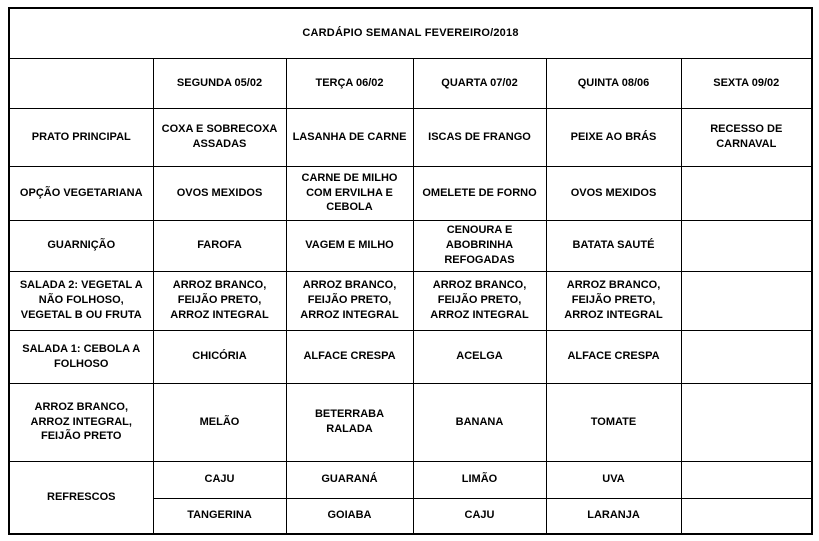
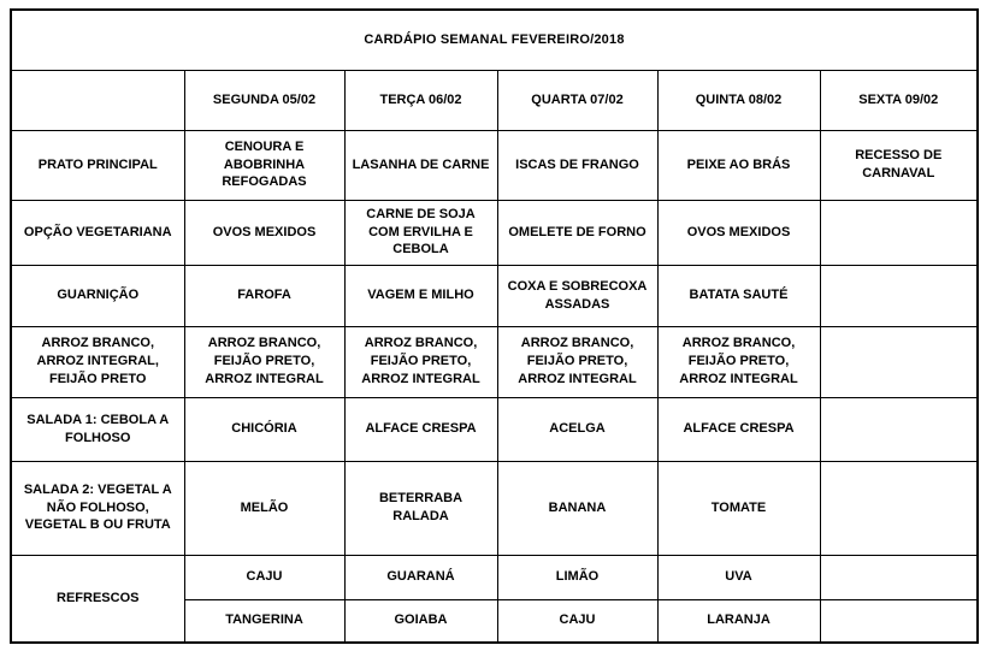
  CARDÁPIO SEMANAL FEVEREIRO/2018
- 	SEGUNDA 05/02	TERÇA 06/02	QUARTA 07/02	QUINTA 08/06	SEXTA 09/02
+ 	SEGUNDA 05/02	TERÇA 06/02	QUARTA 07/02	QUINTA 08/02	SEXTA 09/02
- PRATO PRINCIPAL	COXA E SOBRECOXA ASSADAS	LASANHA DE CARNE	ISCAS DE FRANGO	PEIXE AO BRÁS	RECESSO DE CARNAVAL
+ PRATO PRINCIPAL	CENOURA E ABOBRINHA REFOGADAS	LASANHA DE CARNE	ISCAS DE FRANGO	PEIXE AO BRÁS	RECESSO DE CARNAVAL
- OPÇÃO VEGETARIANA	OVOS MEXIDOS	CARNE DE MILHO COM ERVILHA E CEBOLA	OMELETE DE FORNO	OVOS MEXIDOS
+ OPÇÃO VEGETARIANA	OVOS MEXIDOS	CARNE DE SOJA COM ERVILHA E CEBOLA	OMELETE DE FORNO	OVOS MEXIDOS
- GUARNIÇÃO	FAROFA	VAGEM E MILHO	CENOURA E ABOBRINHA REFOGADAS	BATATA SAUTÉ
+ GUARNIÇÃO	FAROFA	VAGEM E MILHO	COXA E SOBRECOXA ASSADAS	BATATA SAUTÉ
- SALADA 2: VEGETAL A NÃO FOLHOSO, VEGETAL B OU FRUTA	ARROZ BRANCO, FEIJÃO PRETO, ARROZ INTEGRAL	ARROZ BRANCO, FEIJÃO PRETO, ARROZ INTEGRAL	ARROZ BRANCO, FEIJÃO PRETO, ARROZ INTEGRAL	ARROZ BRANCO, FEIJÃO PRETO, ARROZ INTEGRAL
+ ARROZ BRANCO, ARROZ INTEGRAL, FEIJÃO PRETO	ARROZ BRANCO, FEIJÃO PRETO, ARROZ INTEGRAL	ARROZ BRANCO, FEIJÃO PRETO, ARROZ INTEGRAL	ARROZ BRANCO, FEIJÃO PRETO, ARROZ INTEGRAL	ARROZ BRANCO, FEIJÃO PRETO, ARROZ INTEGRAL
  SALADA 1: CEBOLA A FOLHOSO	CHICÓRIA	ALFACE CRESPA	ACELGA	ALFACE CRESPA
- ARROZ BRANCO, ARROZ INTEGRAL, FEIJÃO PRETO	MELÃO	BETERRABA RALADA	BANANA	TOMATE
+ SALADA 2: VEGETAL A NÃO FOLHOSO, VEGETAL B OU FRUTA	MELÃO	BETERRABA RALADA	BANANA	TOMATE
  REFRESCOS	CAJU	GUARANÁ	LIMÃO	UVA
  TANGERINA	GOIABA	CAJU	LARANJA
